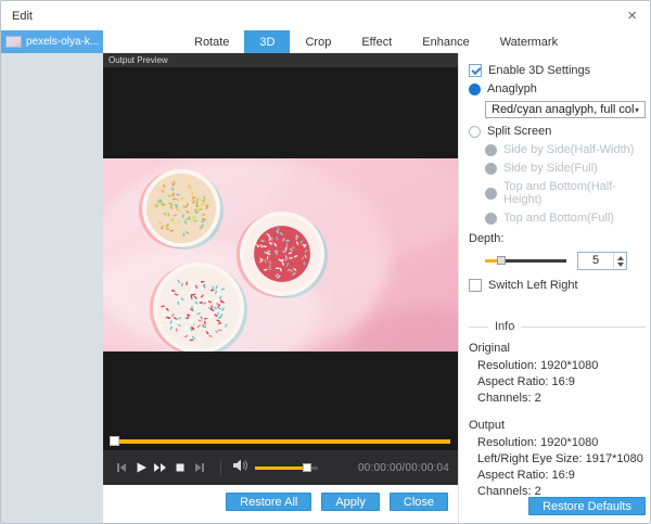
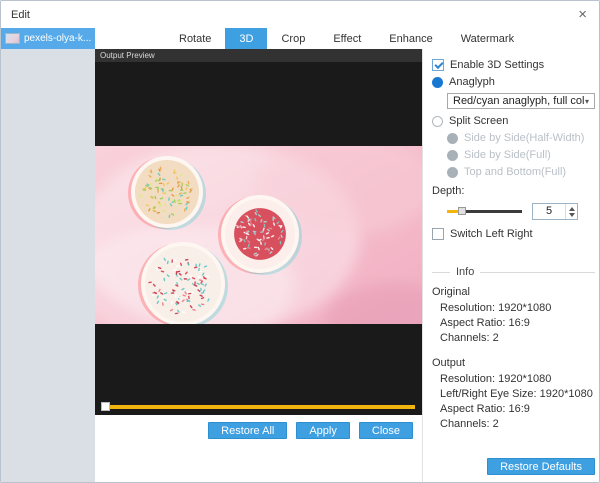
  Edit
  ×
  pexels-olya-k...
  Rotate
  3D
  Crop
  Effect
  Enhance
  Watermark
  Output Preview
- 00:00:00/00:00:04
  Restore All
  Apply
  Close
  Enable 3D Settings
  Anaglyph
  Red/cyan anaglyph, full col
  ▾
  Split Screen
  Side by Side(Half-Width)
  Side by Side(Full)
- Top and Bottom(Half-Height)
  Top and Bottom(Full)
  Depth:
  5
  Switch Left Right
  Info
  Original
  Resolution: 1920*1080
  Aspect Ratio: 16:9
  Channels: 2
  Output
  Resolution: 1920*1080
- Left/Right Eye Size: 1917*1080
+ Left/Right Eye Size: 1920*1080
  Aspect Ratio: 16:9
  Channels: 2
  Restore Defaults
